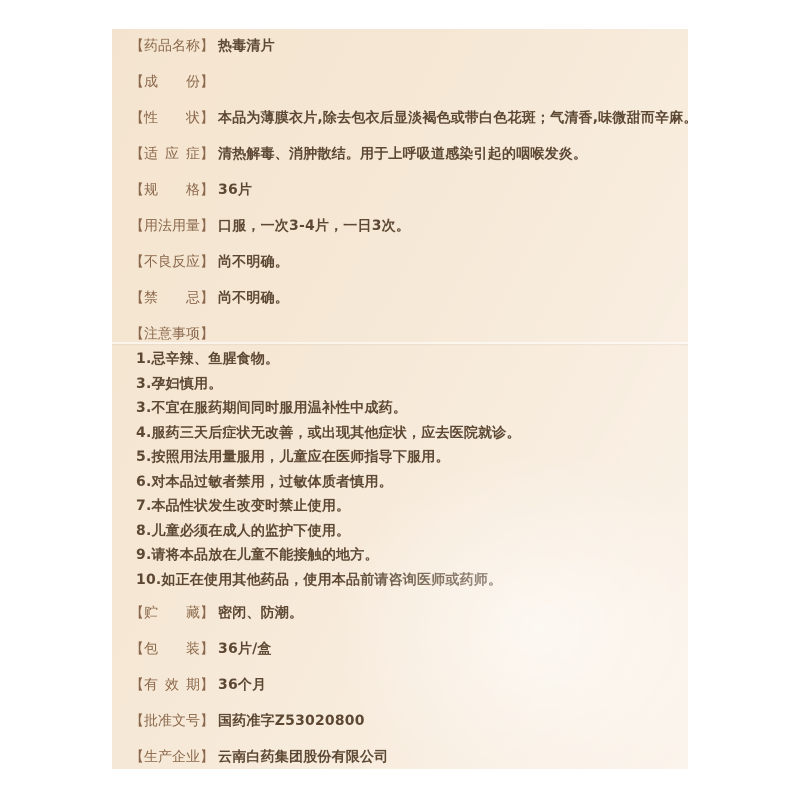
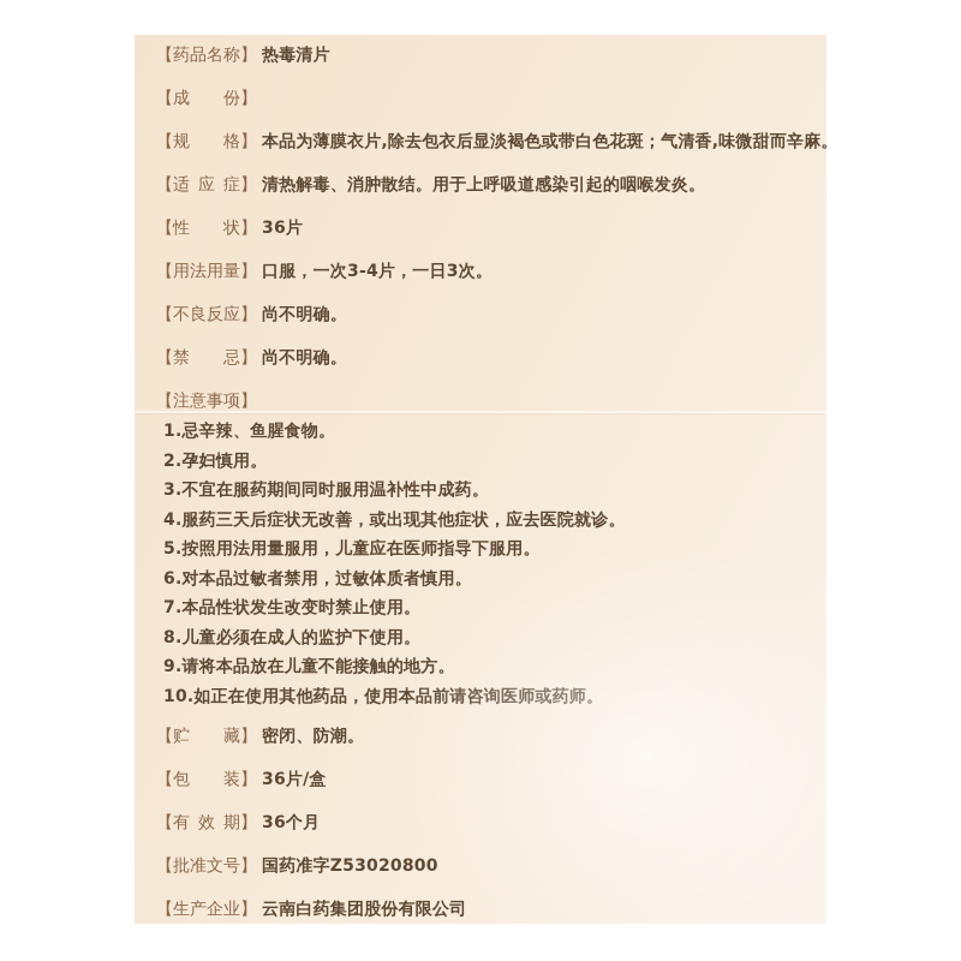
  【药品名称】
  热毒清片
  【成份】
- 【性状】
+ 【规格】
  本品为薄膜衣片,除去包衣后显淡褐色或带白色花斑；气清香,味微甜而辛麻
  【适应症】
  清热解毒、消肿散结。用于上呼吸道感染引起的咽喉发炎。
- 【规格】
+ 【性状】
  36片
  【用法用量】
  口服，一次3-4片，一日3次。
  【不良反应】
  尚不明确。
  【禁忌】
  尚不明确。
  【注意事项】
  1.忌辛辣、鱼腥食物。
- 3.孕妇慎用。
+ 2.孕妇慎用。
  3.不宜在服药期间同时服用温补性中成药。
  4.服药三天后症状无改善，或出现其他症状，应去医院就诊。
  5.按照用法用量服用，儿童应在医师指导下服用。
  6.对本品过敏者禁用，过敏体质者慎用。
  7.本品性状发生改变时禁止使用。
  8.儿童必须在成人的监护下使用。
  9.请将本品放在儿童不能接触的地
  【贮藏】
  密闭、防潮。
  【包装】
  36片/盒
  【有效期】
  36个月
  【批准文号】
  国药准字Z5302080
  【生产企业】
  云南白药集团股份有限公司
